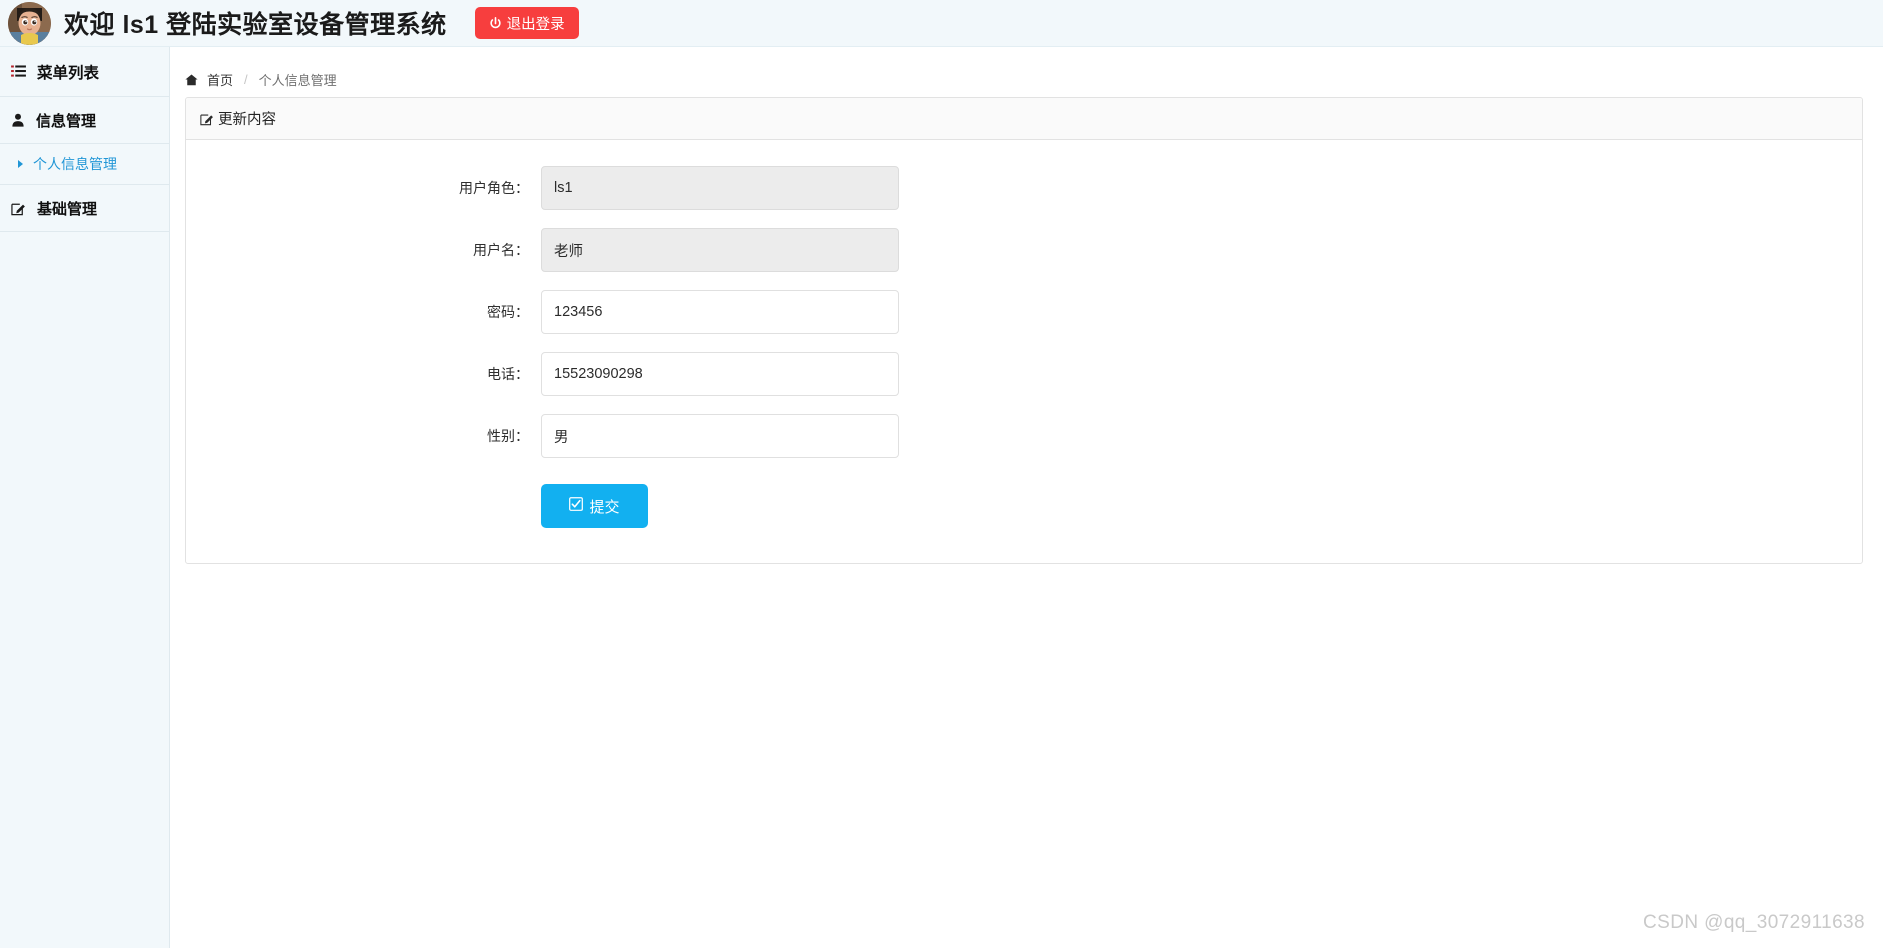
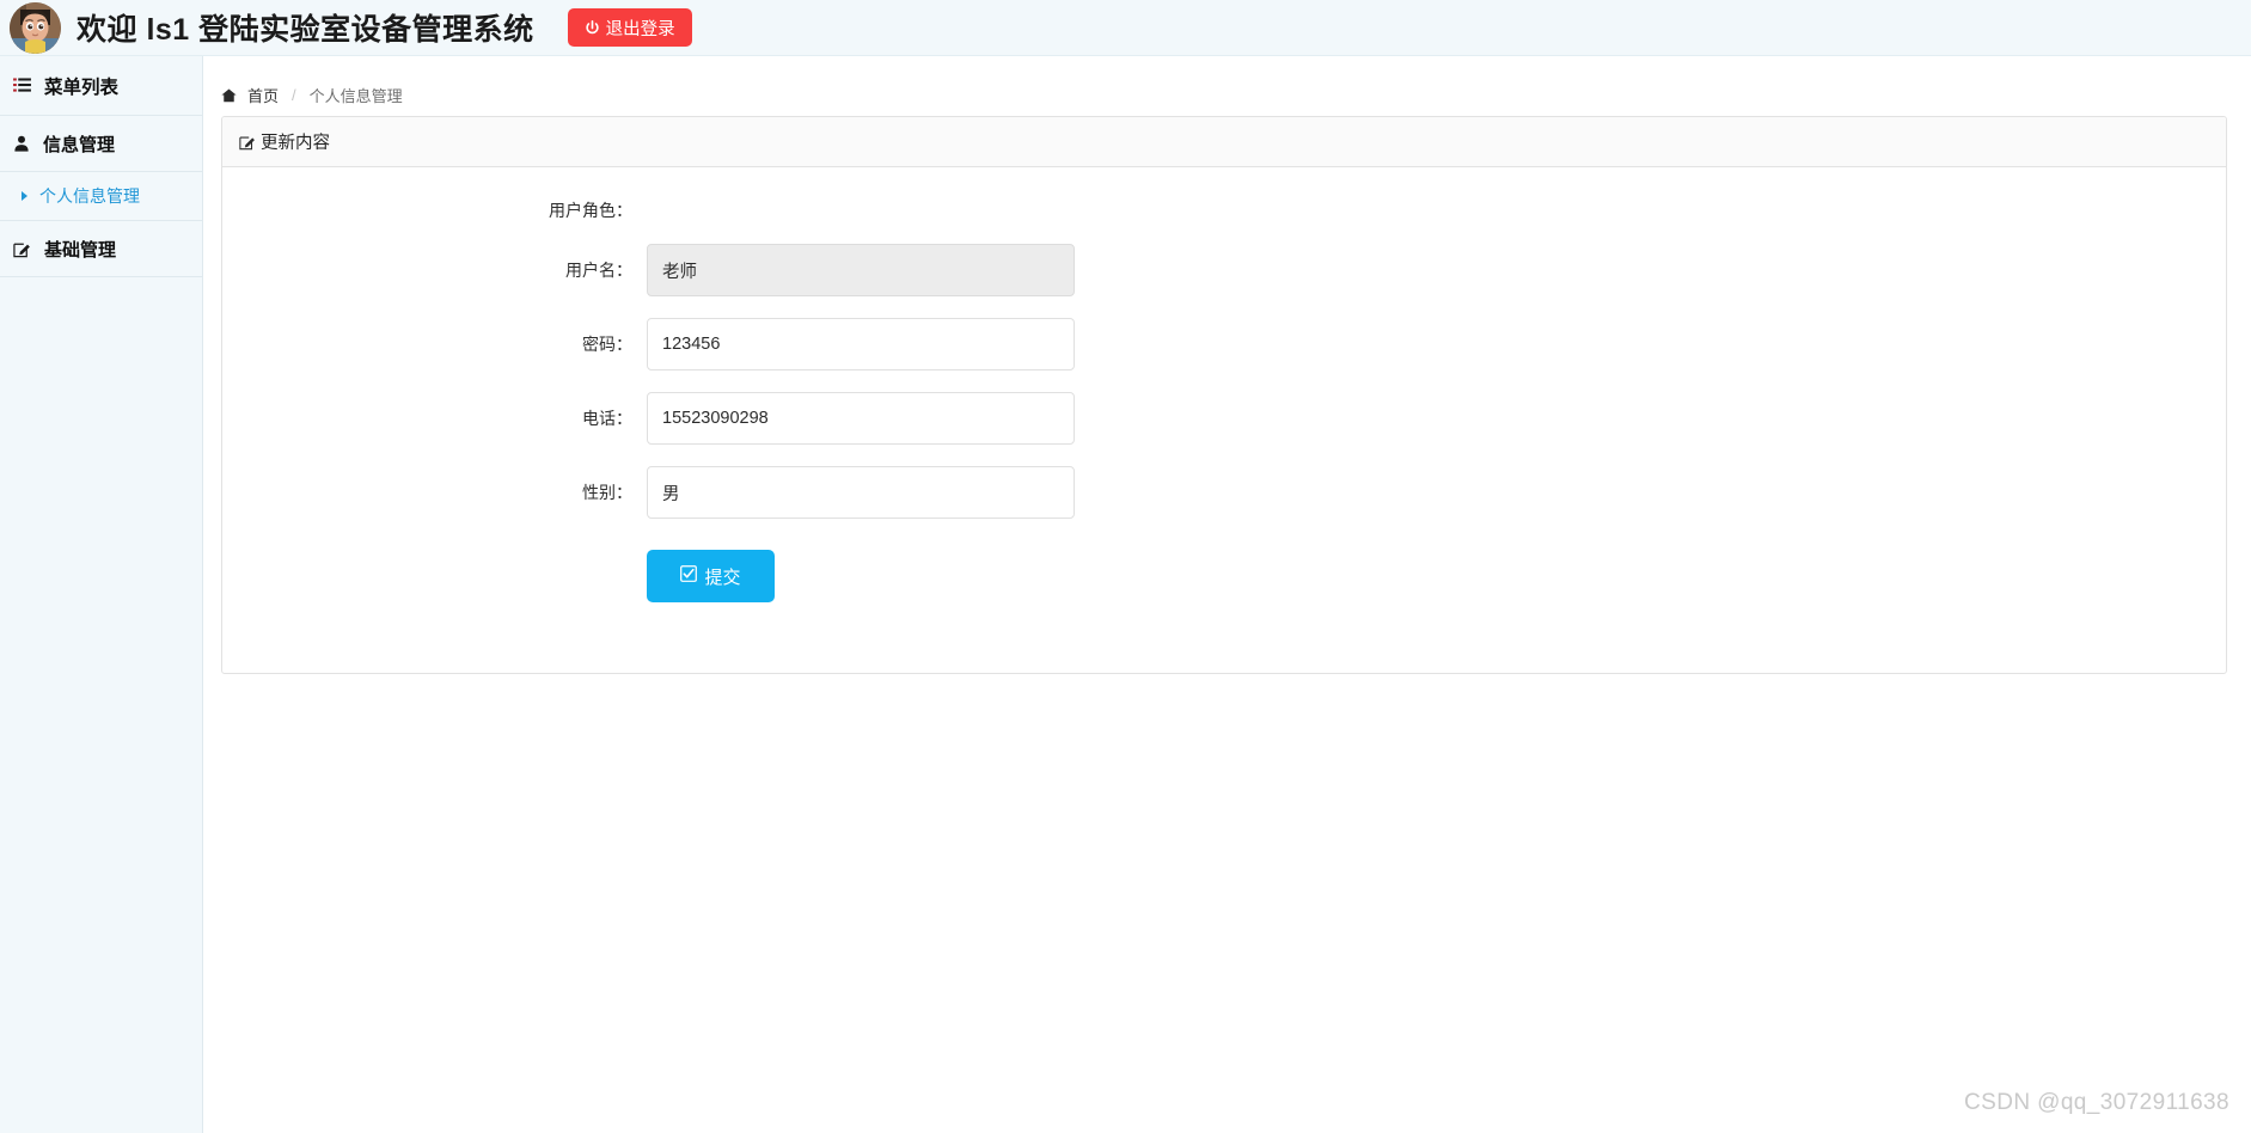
  欢迎 ls1 登陆实验室设备管理系统
  退出登录
  菜单列表
  信息管理
  个人信息管理
  基础管理
  首页
  /
  个人信息管理
  更新内容
  用户角色：
- ls1
  用户名：
  老师
  密码：
  123456
  电话：
  15523090298
  性别：
  男
  提交
  CSDN @qq_3072911638
